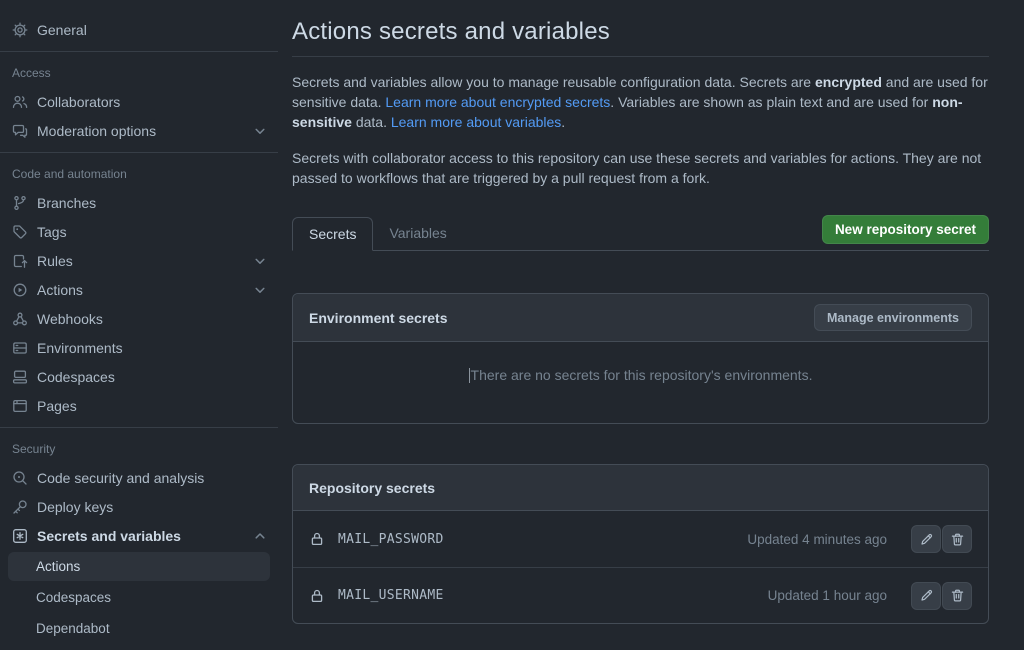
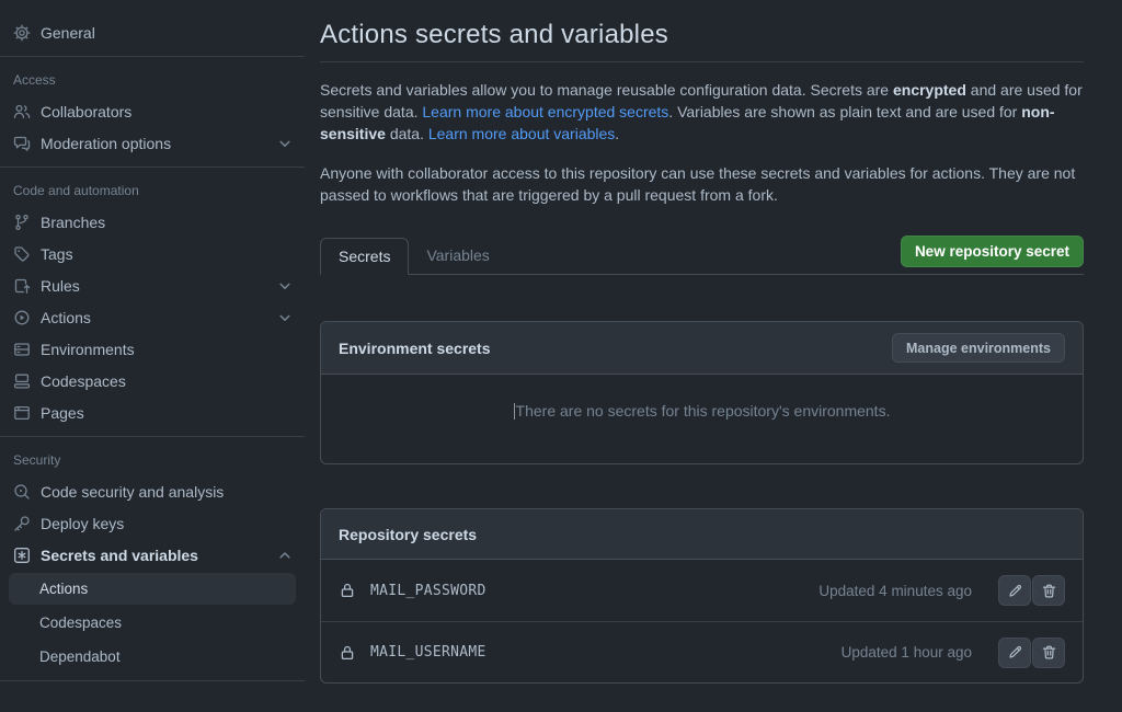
  General
  Access
  Collaborators
  Moderation options
  Code and automation
  Branches
  Tags
  Rules
  Actions
- Webhooks
  Environments
  Codespaces
  Pages
  Security
  Code security and analysis
  Deploy keys
  Secrets and variables
  Actions
  Codespaces
  Dependabot
  Actions secrets and variables
  Secrets and variables allow you to manage reusable configuration data. Secrets are encrypted and are used for sensitive data. Learn more about encrypted secrets. Variables are shown as plain text and are used for non-sensitive data. Learn more about variables.
- Secrets with collaborator access to this repository can use these secrets and variables for actions. They are not passed to workflows that are triggered by a pull request from a fork.
+ Anyone with collaborator access to this repository can use these secrets and variables for actions. They are not passed to workflows that are triggered by a pull request from a fork.
  Secrets
  Variables
  New repository secret
  Environment secrets
  Manage environments
  There are no secrets for this repository's environments.
  Repository secrets
  MAIL_PASSWORD
  Updated 4 minutes ago
  MAIL_USERNAME
  Updated 1 hour ago
